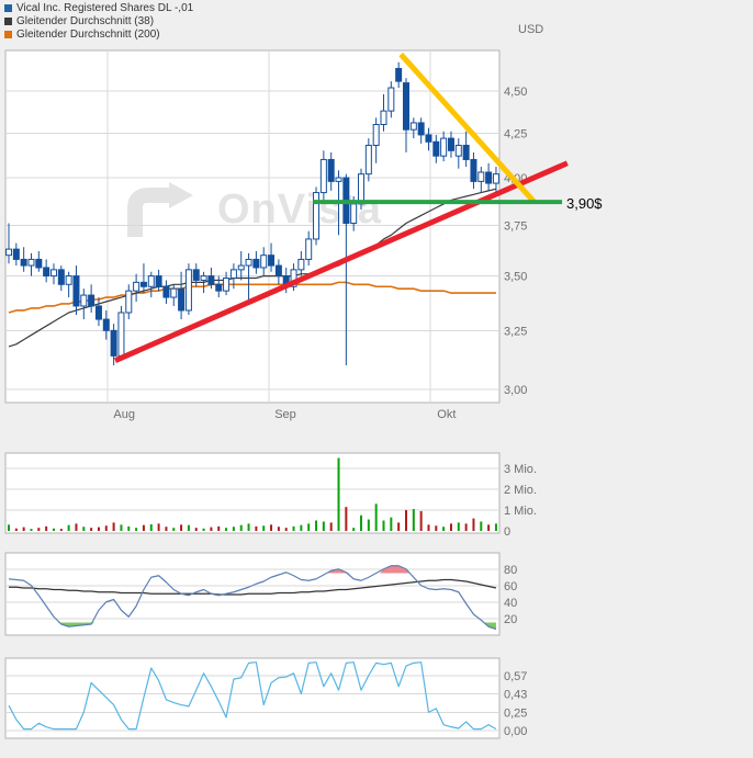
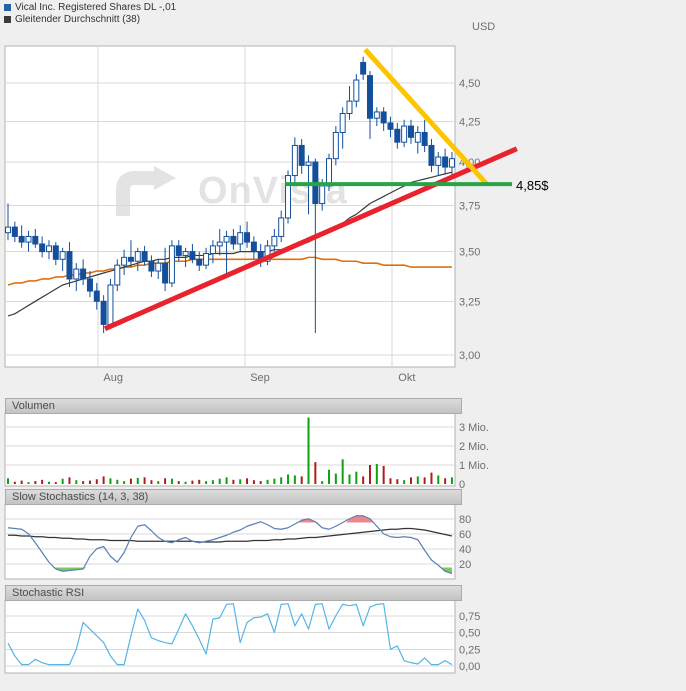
  Vical Inc. Registered Shares DL -,01
  Gleitender Durchschnitt (38)
- Gleitender Durchschnitt (200)
  USD
  OnVista
  4,50
  4,25
  400
  3,75
  3,50
  3,25
  3,00
  Aug
  Sep
  Okt
  3 Mio.
  2 Mio.
  1 Mio.
  0
  80
  60
  40
  20
- 0,57
+ 0,75
- 0,43
+ 0,50
  0,25
  0,00
+ Volumen
+ Slow Stochastics (14, 3, 38)
+ Stochastic RSI
- 3,90$
+ 4,85$
